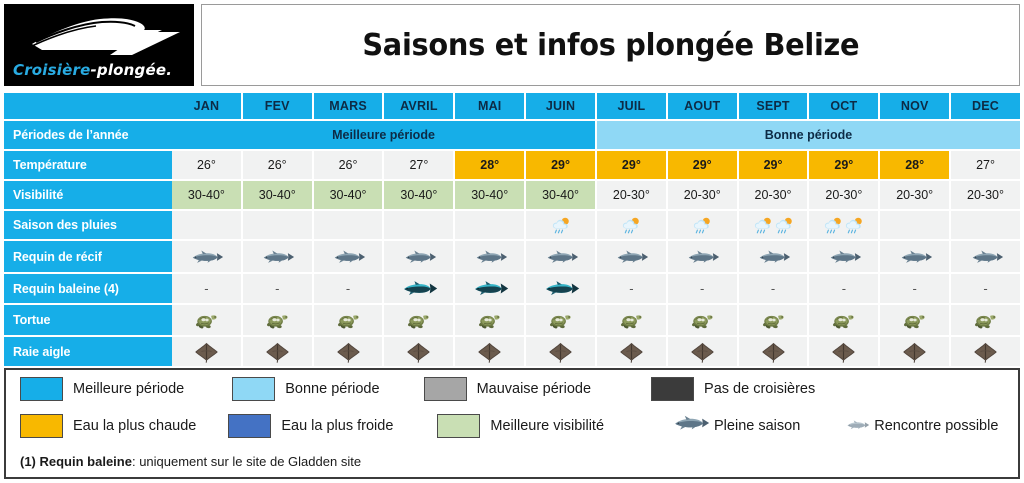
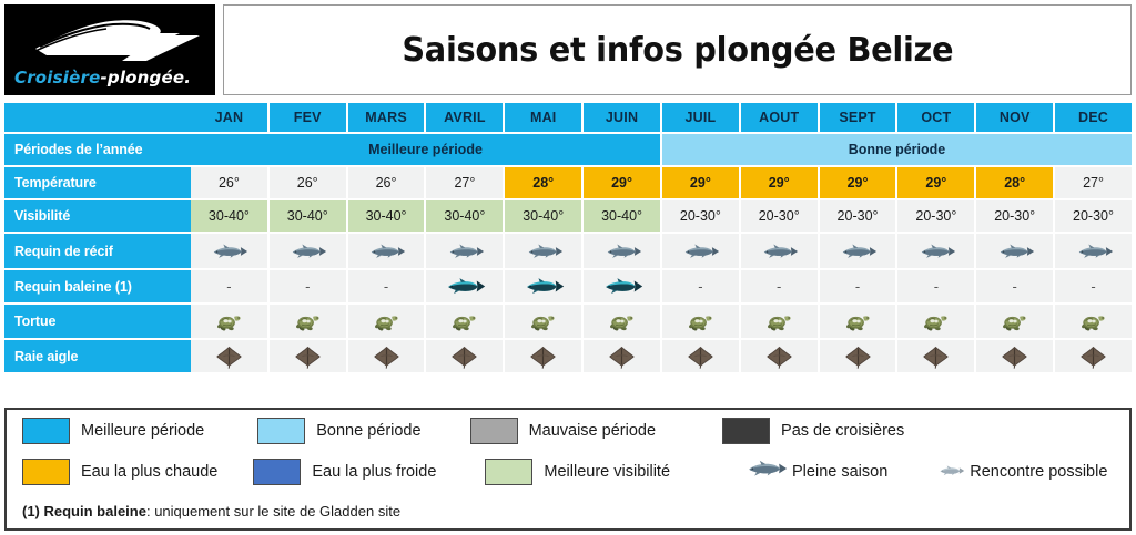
  Croisière-plongée.
  Saisons et infos plongée Belize
  JAN
  FEV
  MARS
  AVRIL
  MAI
  JUIN
  JUIL
  AOUT
  SEPT
  OCT
  NOV
  DEC
  Périodes de l’année
  Meilleure période
  Bonne période
  Température
  26°
  26°
  26°
  27°
  28°
  29°
  29°
  29°
  29°
  29°
  28°
  27°
  Visibilité
  30-40°
  30-40°
  30-40°
  30-40°
  30-40°
  30-40°
  20-30°
  20-30°
  20-30°
  20-30°
  20-30°
  20-30°
- Saison des pluies
  Requin de récif
- Requin baleine (4)
+ Requin baleine (1)
  -
  -
  -
  -
  -
  -
  -
  -
  -
  Tortue
  Raie aigle
  Meilleure période
  Bonne période
  Mauvaise période
  Pas de croisières
  Eau la plus chaude
  Eau la plus froide
  Meilleure visibilité
  Pleine saison
  Rencontre possible
  (1) Requin baleine
  : uniquement sur le site de Gladden site
